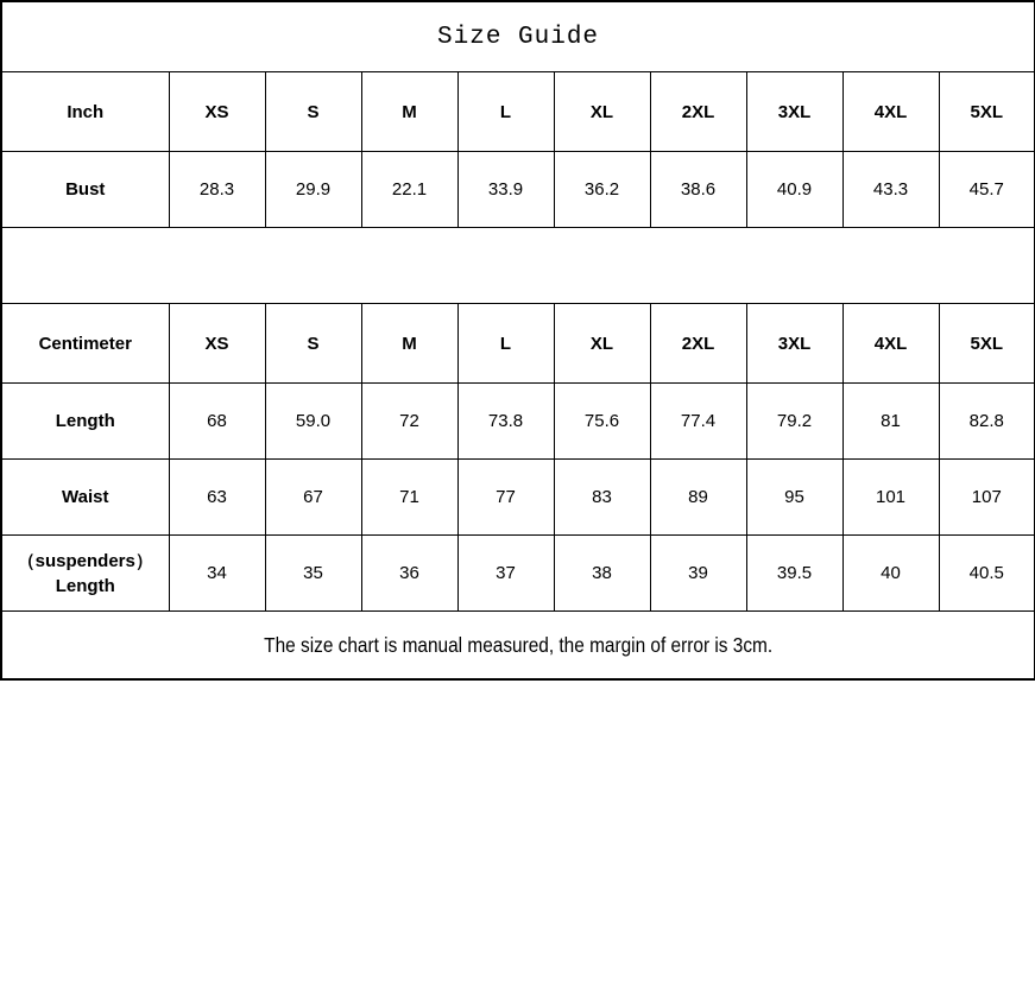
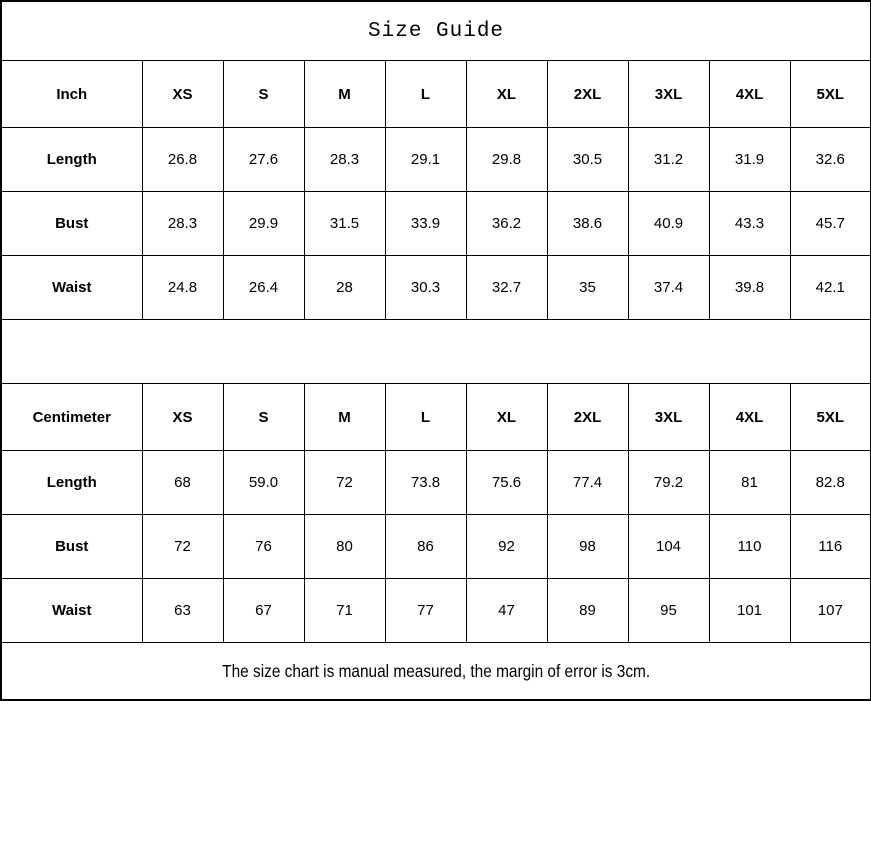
  Size Guide
  Inch	XS	S	M	L	XL	2XL	3XL	4XL	5XL
+ Length	26.8	27.6	28.3	29.1	29.8	30.5	31.2	31.9	32.6
- Bust	28.3	29.9	22.1	33.9	36.2	38.6	40.9	43.3	45.7
+ Bust	28.3	29.9	31.5	33.9	36.2	38.6	40.9	43.3	45.7
+ Waist	24.8	26.4	28	30.3	32.7	35	37.4	39.8	42.1
  Centimeter	XS	S	M	L	XL	2XL	3XL	4XL	5XL
  Length	68	59.0	72	73.8	75.6	77.4	79.2	81	82.8
+ Bust	72	76	80	86	92	98	104	110	116
- Waist	63	67	71	77	83	89	95	101	107
+ Waist	63	67	71	77	47	89	95	101	107
- （suspenders） Length	34	35	36	37	38	39	39.5	40	40.5
  The size chart is manual measured, the margin of error is 3cm.
